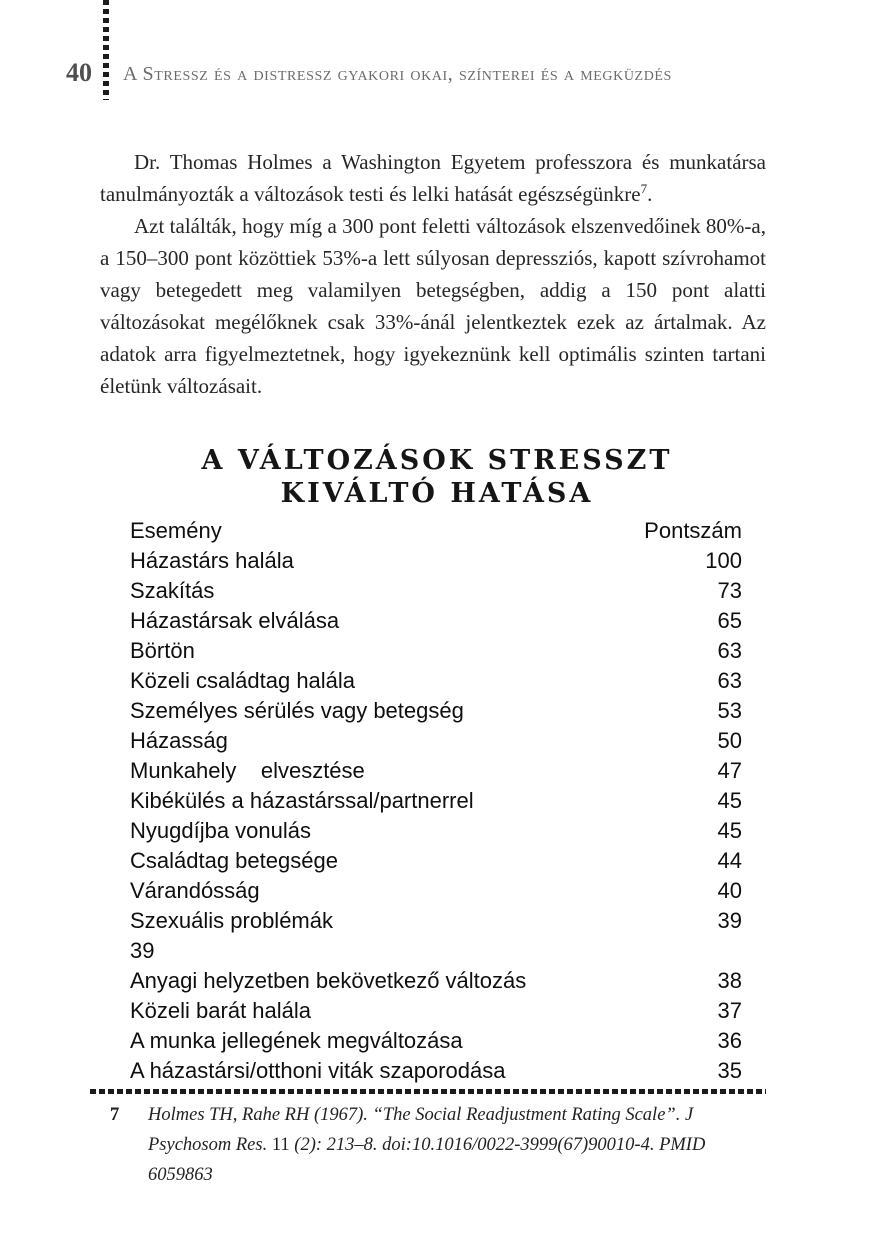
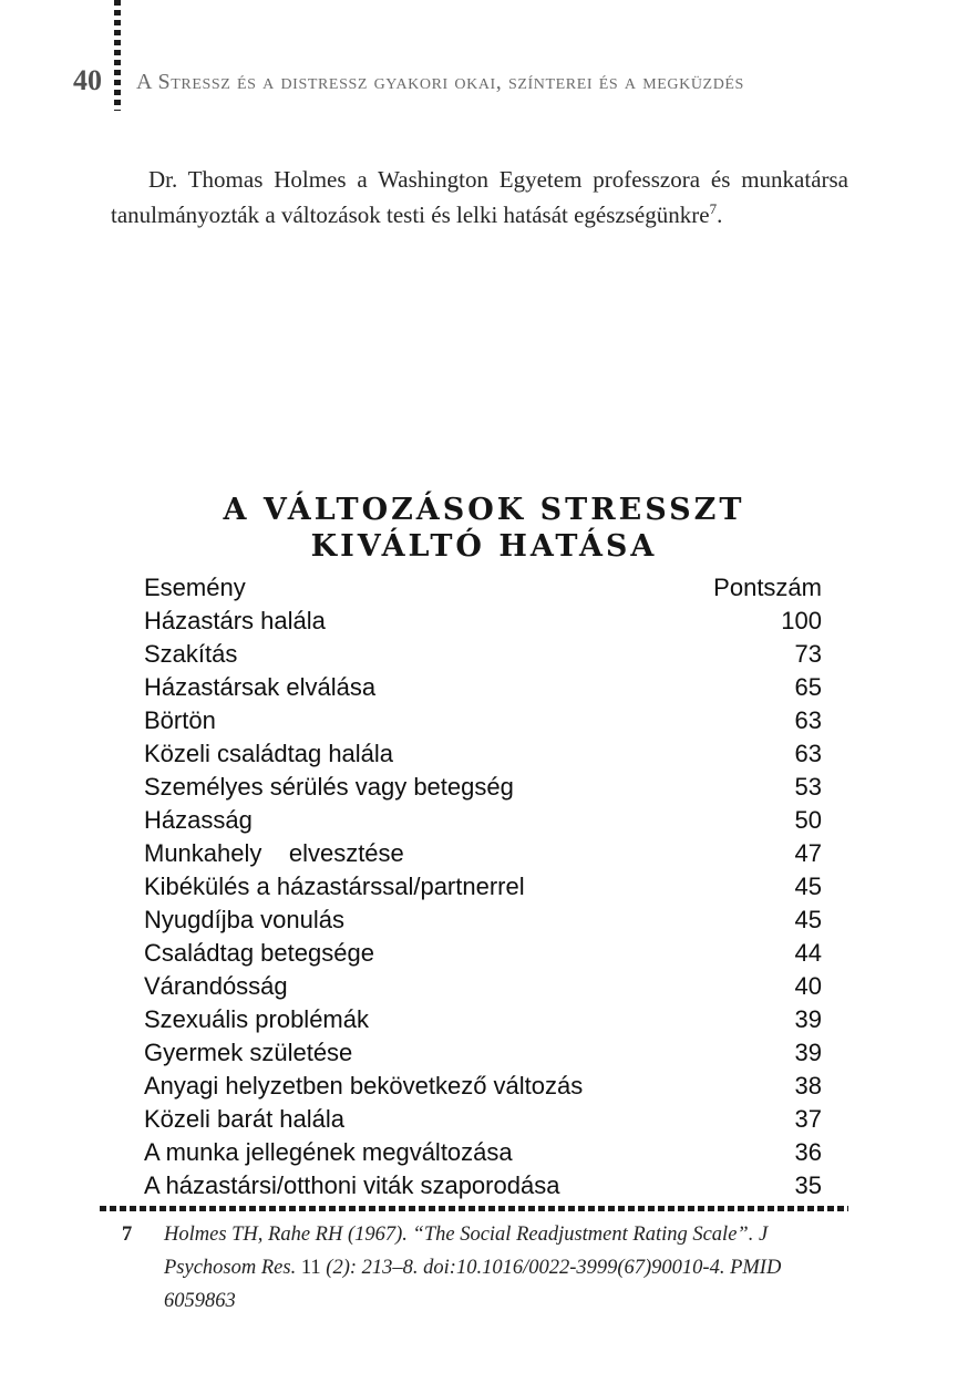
  40
  A Stressz és a distressz gyakori okai, színterei és a megküzdés
  Dr. Thomas Holmes a Washington Egyetem professzora és munkatársa tanulmányozták a változások testi és lelki hatását egészségünkre7.
- Azt találták, hogy míg a 300 pont feletti változások elszenvedőinek 80%-a, a 150–300 pont közöttiek 53%-a lett súlyosan depressziós, kapott szívrohamot vagy betegedett meg valamilyen betegségben, addig a 150 pont alatti változásokat megélőknek csak 33%-ánál jelentkeztek ezek az ártalmak. Az adatok arra figyelmeztetnek, hogy igyekeznünk kell optimális szinten tartani életünk változásait.
  A VÁLTOZÁSOK STRESSZT
  KIVÁLTÓ HATÁSA
  Esemény
  Pontszám
  Házastárs halála
  100
  Szakítás
  73
  Házastársak elválása
  65
  Börtön
  63
  Közeli családtag halála
  63
  Személyes sérülés vagy betegség
  53
  Házasság
  50
  Munkahely elvesztése
  47
  Kibékülés a házastárssal/partnerrel
  45
  Nyugdíjba vonulás
  45
  Családtag betegsége
  44
  Várandósság
  40
  Szexuális problémák
  39
+ Gyermek születése
  39
  Anyagi helyzetben bekövetkező változás
  38
  Közeli barát halála
  37
  A munka jellegének megváltozása
  36
  A házastársi/otthoni viták szaporodása
  35
  7
  Holmes TH, Rahe RH (1967). “The Social Readjustment Rating Scale”. J Psychosom Res. 11 (2): 213–8. doi:10.1016/0022-3999(67)90010-4. PMID 6059863
